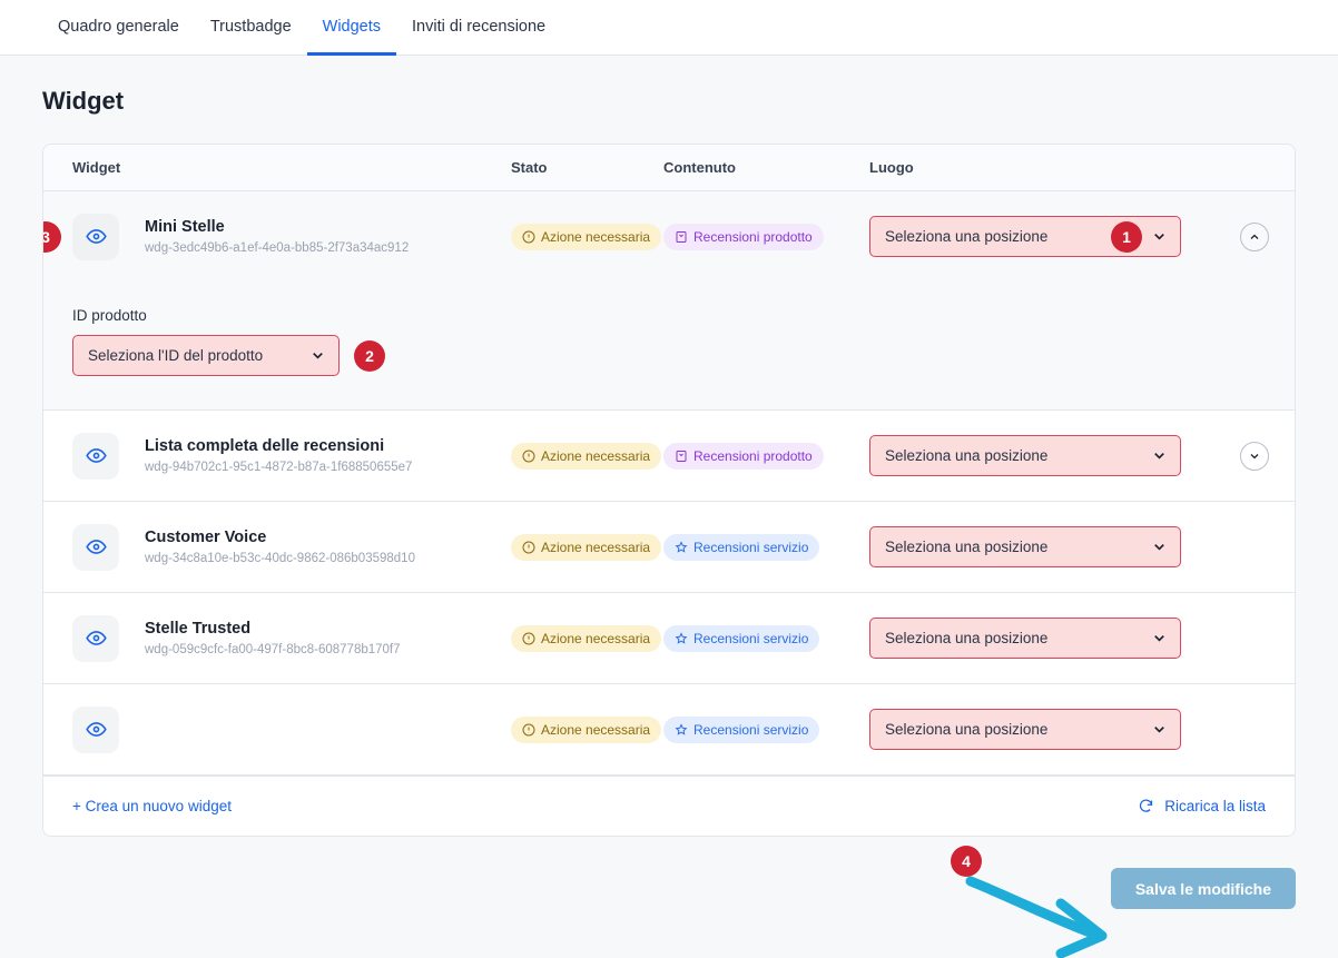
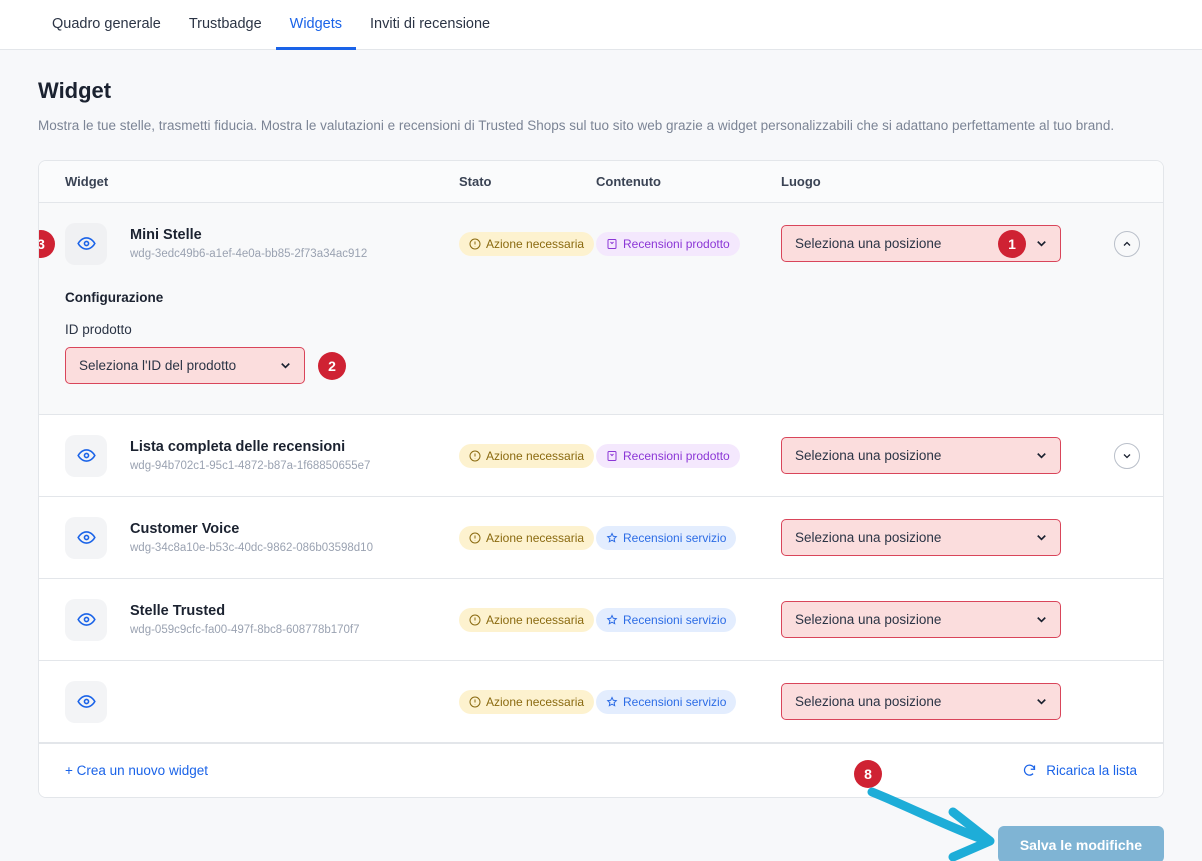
  Quadro generale
  Trustbadge
  Widgets
  Inviti di recensione
  Widget
+ Mostra le tue stelle, trasmetti fiducia. Mostra le valutazioni e recensioni di Trusted Shops sul tuo sito web grazie a widget personalizzabili che si adattano perfettamente al tuo brand.
  Widget
  Stato
  Contenuto
  Luogo
  3
  Mini Stelle
  wdg-3edc49b6-a1ef-4e0a-bb85-2f73a34ac912
  Azione necessaria
  Recensioni prodotto
  Seleziona una posizione
  1
+ Configurazione
  ID prodotto
  Seleziona l'ID del prodotto
  2
  Lista completa delle recensioni
  wdg-94b702c1-95c1-4872-b87a-1f68850655e7
  Azione necessaria
  Recensioni prodotto
  Seleziona una posizione
  Customer Voice
  wdg-34c8a10e-b53c-40dc-9862-086b03598d10
  Azione necessaria
  Recensioni servizio
  Seleziona una posizione
  Stelle Trusted
  wdg-059c9cfc-fa00-497f-8bc8-608778b170f7
  Azione necessaria
  Recensioni servizio
  Seleziona una posizione
  Azione necessaria
  Recensioni servizio
  Seleziona una posizione
  + Crea un nuovo widget
  Ricarica la lista
  Salva le modifiche
- 4
+ 8
